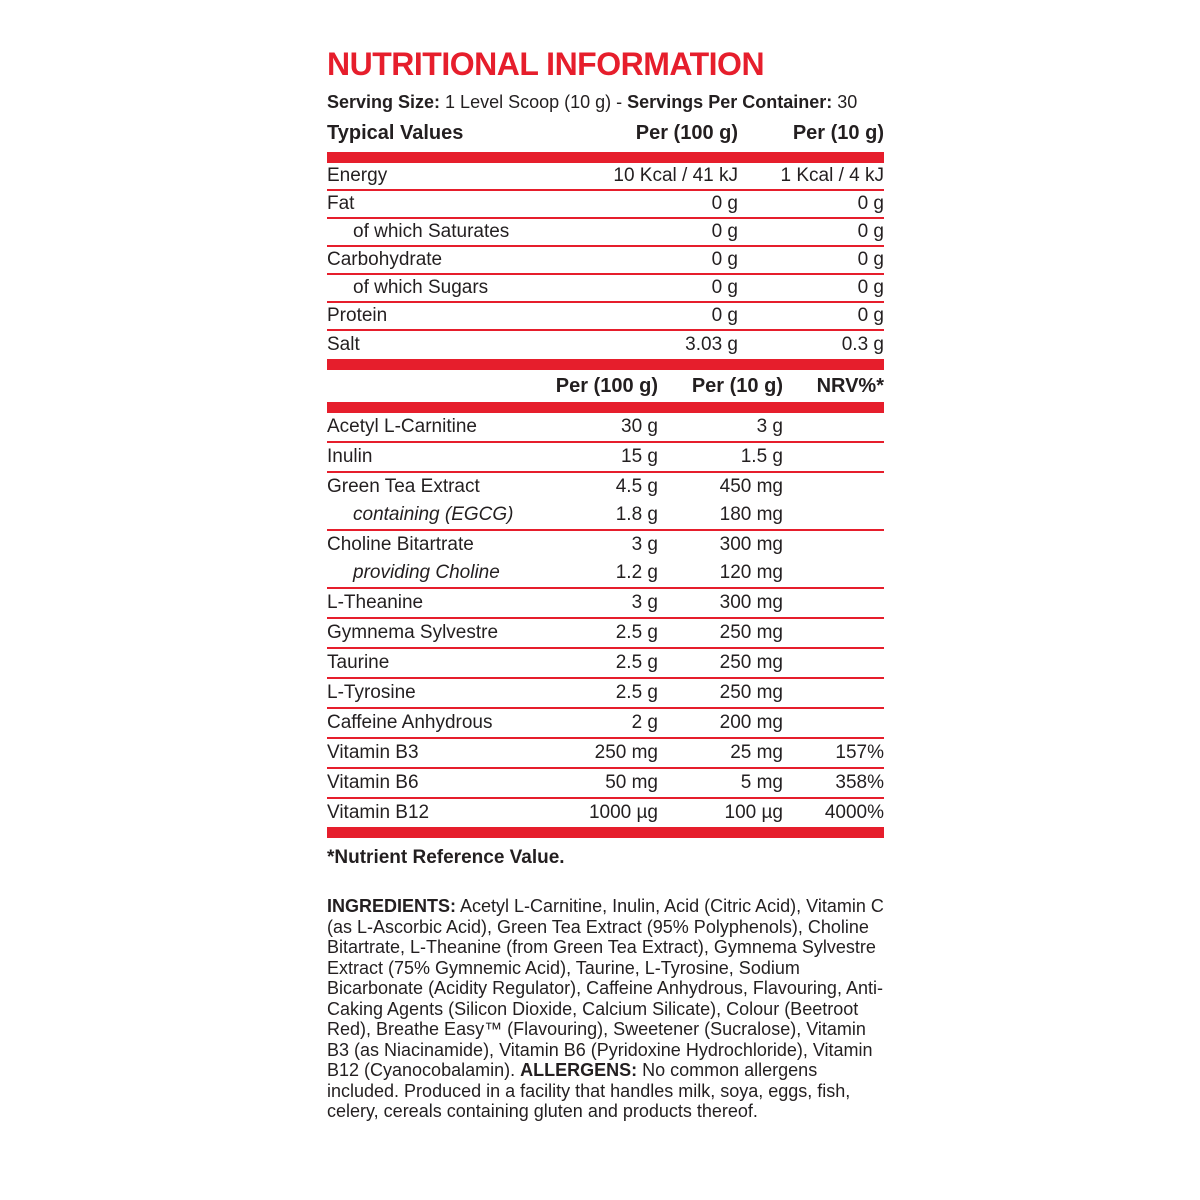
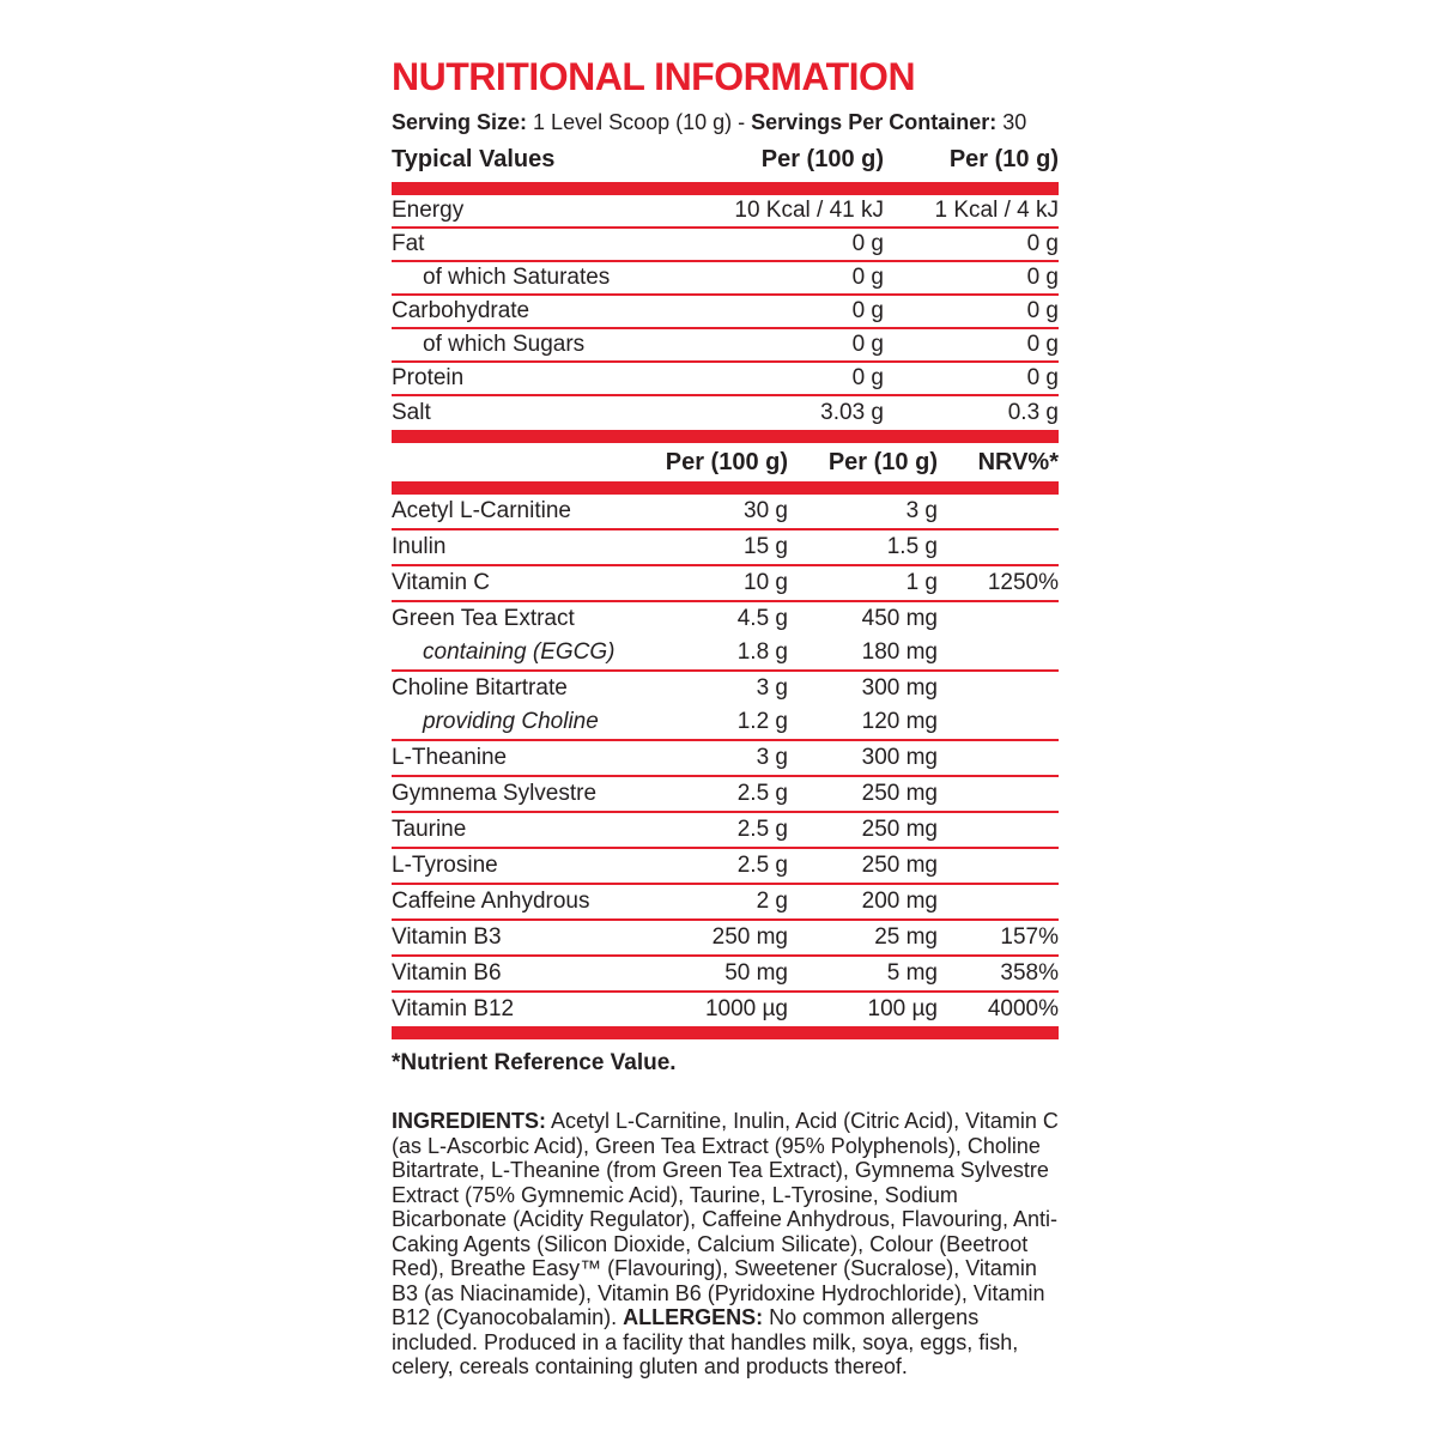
  NUTRITIONAL INFORMATION
  Serving Size: 1 Level Scoop (10 g) - Servings Per Container: 30
  Typical Values
  Per (100 g)
  Per (10 g)
  Energy
  10 Kcal / 41 kJ
  1 Kcal / 4 kJ
  Fat
  0 g
  0 g
  of which Saturates
  0 g
  0 g
  Carbohydrate
  0 g
  0 g
  of which Sugars
  0 g
  0 g
  Protein
  0 g
  0 g
  Salt
  3.03 g
  0.3 g
  Per (100 g)
  Per (10 g)
  NRV%*
  Acetyl L-Carnitine
  30 g
  3 g
  Inulin
  15 g
  1.5 g
+ Vitamin C
+ 10 g
+ 1 g
+ 1250%
  Green Tea Extract
  4.5 g
  450 mg
  containing (EGCG)
  1.8 g
  180 mg
  Choline Bitartrate
  3 g
  300 mg
  providing Choline
  1.2 g
  120 mg
  L-Theanine
  3 g
  300 mg
  Gymnema Sylvestre
  2.5 g
  250 mg
  Taurine
  2.5 g
  250 mg
  L-Tyrosine
  2.5 g
  250 mg
  Caffeine Anhydrous
  2 g
  200 mg
  Vitamin B3
  250 mg
  25 mg
  157%
  Vitamin B6
  50 mg
  5 mg
  358%
  Vitamin B12
  1000 µg
  100 µg
  4000%
  *Nutrient Reference Value.
  INGREDIENTS: Acetyl L-Carnitine, Inulin, Acid (Citric Acid), Vitamin C (as L-Ascorbic Acid), Green Tea Extract (95% Polyphenols), Choline Bitartrate, L-Theanine (from Green Tea Extract), Gymnema Sylvestre Extract (75% Gymnemic Acid), Taurine, L-Tyrosine, Sodium Bicarbonate (Acidity Regulator), Caffeine Anhydrous, Flavouring, Anti-Caking Agents (Silicon Dioxide, Calcium Silicate), Colour (Beetroot Red), Breathe Easy™ (Flavouring), Sweetener (Sucralose), Vitamin B3 (as Niacinamide), Vitamin B6 (Pyridoxine Hydrochloride), Vitamin B12 (Cyanocobalamin). ALLERGENS: No common allergens included. Produced in a facility that handles milk, soya, eggs, fish, celery, cereals containing gluten and products thereof.
